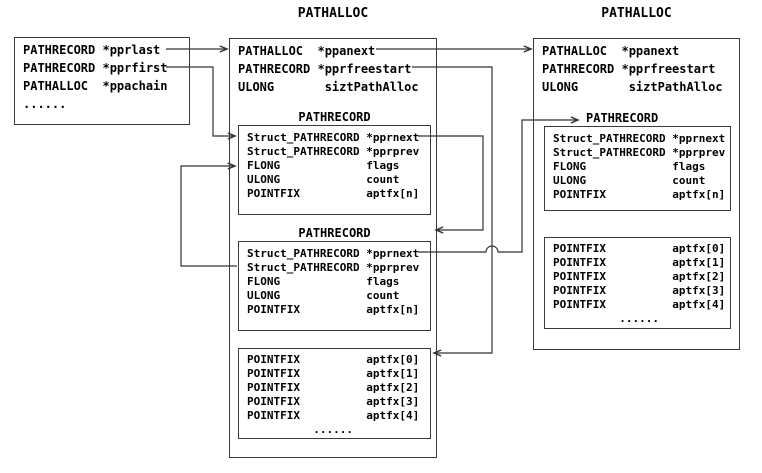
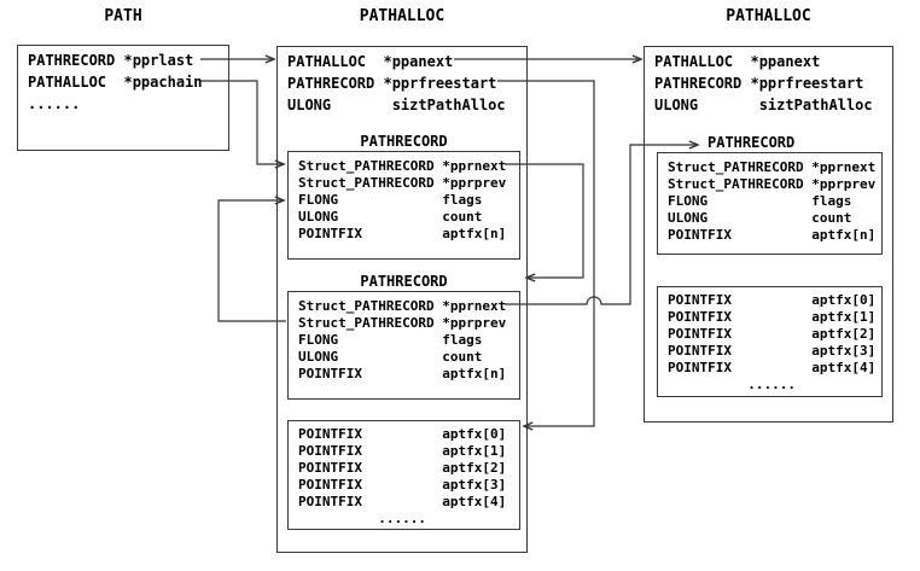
+ PATH
  PATHALLOC
  PATHALLOC
  PATHRECORD *pprlast
- PATHRECORD *pprfirst
  PATHALLOC *ppachain
  ......
  PATHALLOC *ppanext
  PATHRECORD *pprfreestart
  ULONG siztPathAlloc
  PATHRECORD
  Struct_PATHRECORD *pprnext
  Struct_PATHRECORD *pprprev
  FLONG flags
  ULONG count
  POINTFIX aptfx[n]
  PATHRECORD
  Struct_PATHRECORD *pprnext
  Struct_PATHRECORD *pprprev
  FLONG flags
  ULONG count
  POINTFIX aptfx[n]
  POINTFIX aptfx[0]
  POINTFIX aptfx[1]
  POINTFIX aptfx[2]
  POINTFIX aptfx[3]
  POINTFIX aptfx[4]
  ......
  PATHALLOC *ppanext
  PATHRECORD *pprfreestart
  ULONG siztPathAlloc
  PATHRECORD
  Struct_PATHRECORD *pprnext
  Struct_PATHRECORD *pprprev
  FLONG flags
  ULONG count
  POINTFIX aptfx[n]
  POINTFIX aptfx[0]
  POINTFIX aptfx[1]
  POINTFIX aptfx[2]
  POINTFIX aptfx[3]
  POINTFIX aptfx[4]
  ......
